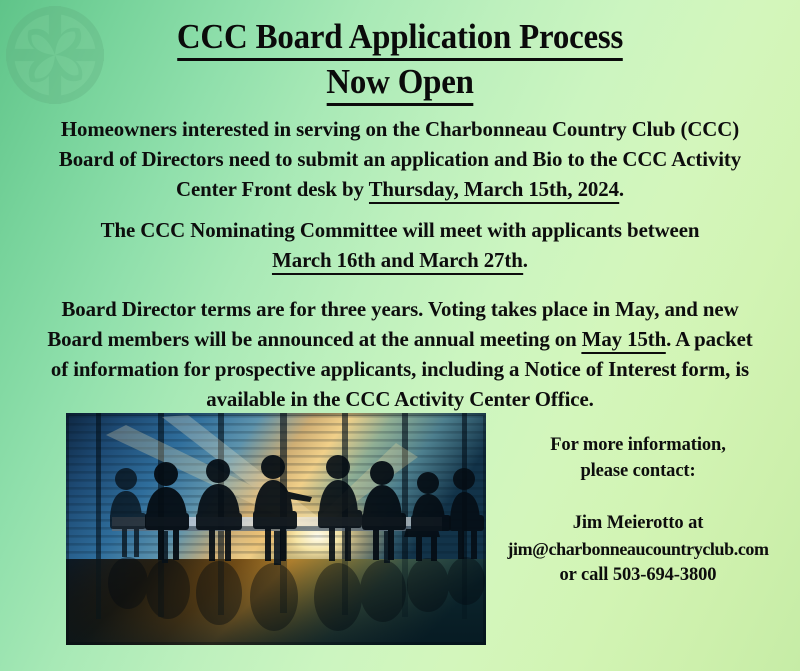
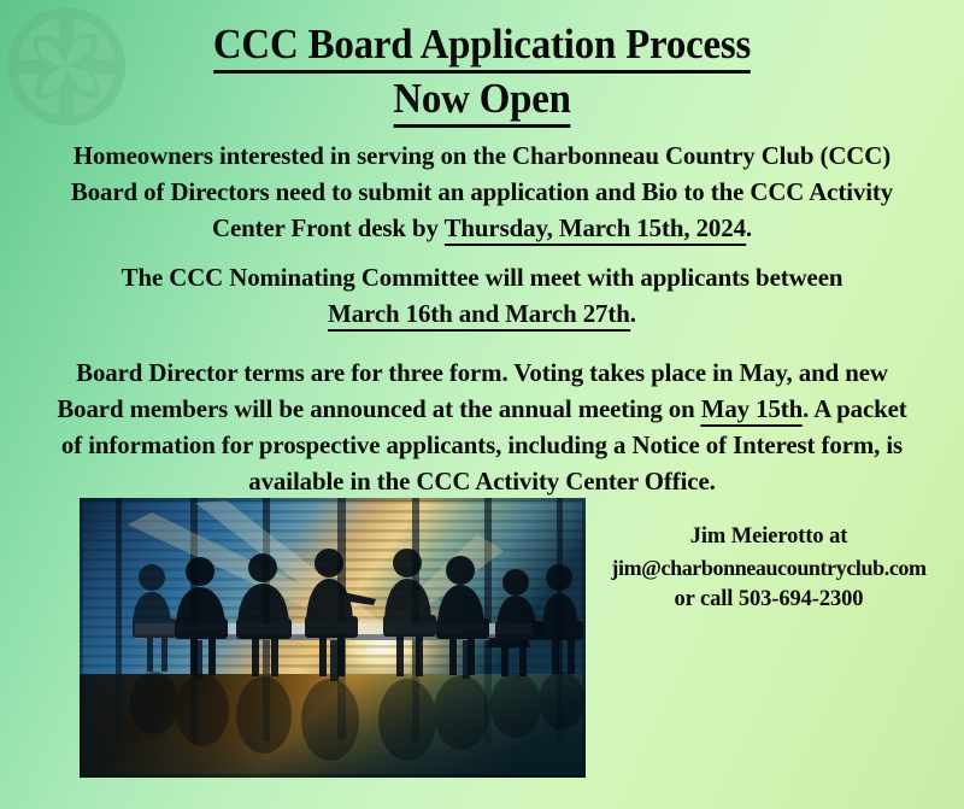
  CCC Board Application Process
  Now Open
  Homeowners interested in serving on the Charbonneau Country Club (CCC) Board of Directors need to submit an application and Bio to the CCC Activity Center Front desk by Thursday, March 15th, 2024.
  The CCC Nominating Committee will meet with applicants between March 16th and March 27th.
- Board Director terms are for three years. Voting takes place in May, and new Board members will be announced at the annual meeting on May 15th. A packet of information for prospective applicants, including a Notice of Interest form, is available in the CCC Activity Center Office.
+ Board Director terms are for three form. Voting takes place in May, and new Board members will be announced at the annual meeting on May 15th. A packet of information for prospective applicants, including a Notice of Interest form, is available in the CCC Activity Center Office.
- For more information,
- please contact:
  Jim Meierotto at
  jim@charbonneaucountryclub.com
- or call 503-694-3800
+ or call 503-694-2300
